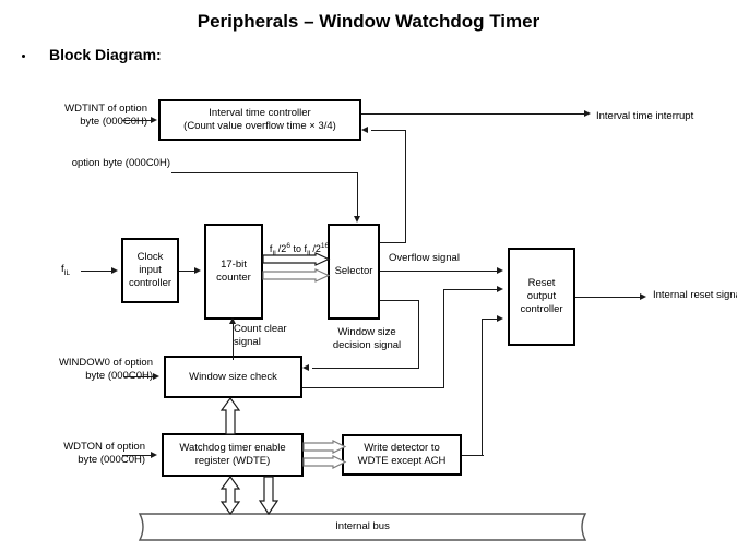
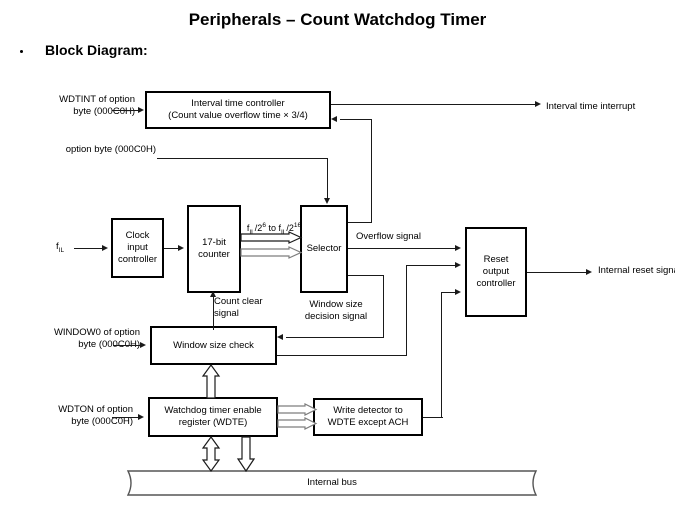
- Peripherals – Window Watchdog Timer
+ Peripherals – Count Watchdog Timer
  Block Diagram:
  Interval time controller
  (Count value overflow time × 3/4)
  Clock
  input
  controller
  17-bit
  counter
  Selector
  Reset
  output
  controller
  Window size check
  Watchdog timer enable
  register (WDTE)
  Write detector to
  WDTE except ACH
  Internal bus
  WDTINT of option
  byte (000C0H)
  option byte (000C0H)
  WINDOW0 of option
  byte (000C0H)
  WDTON of option
  byte (000C0H)
  Count clear
  signal
  Window size
  decision signal
  Overflow signal
  Interval time interrupt
  Internal reset sign
